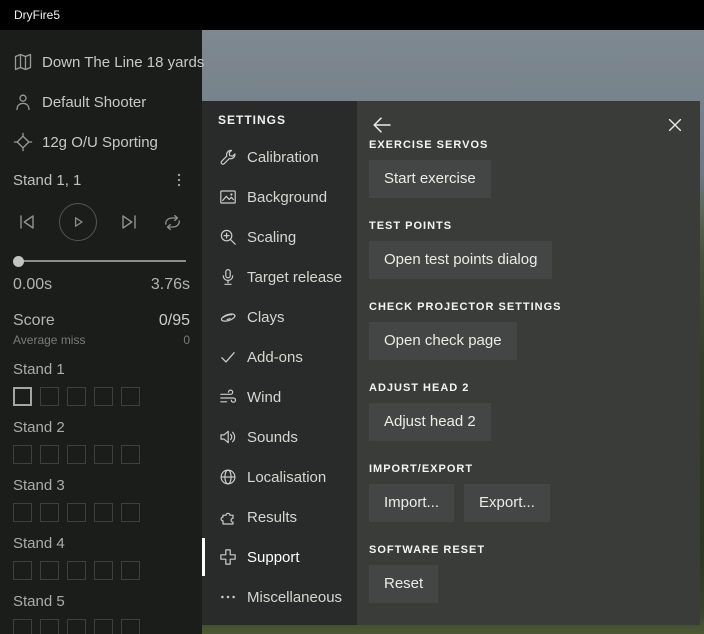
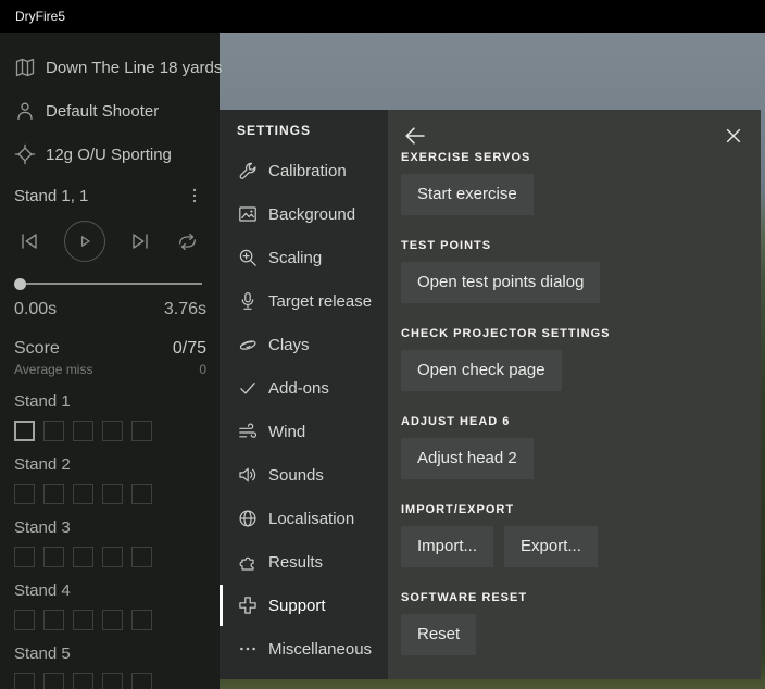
  DryFire5
  Down The Line 18 yards
  Default Shooter
  12g O/U Sporting
  Stand 1, 1
  0.00s
  3.76s
  Score
- 0/95
+ 0/75
  Average miss
  0
  Stand 1
  Stand 2
  Stand 3
  Stand 4
  Stand 5
  SETTINGS
  Calibration
  Background
  Scaling
  Target release
  Clays
  Add-ons
  Wind
  Sounds
  Localisation
  Results
  Support
  Miscellaneous
  EXERCISE SERVOS
  Start exercise
  TEST POINTS
  Open test points dialog
  CHECK PROJECTOR SETTINGS
  Open check page
- ADJUST HEAD 2
+ ADJUST HEAD 6
  Adjust head 2
  IMPORT/EXPORT
  Import...
  Export...
  SOFTWARE RESET
  Reset
